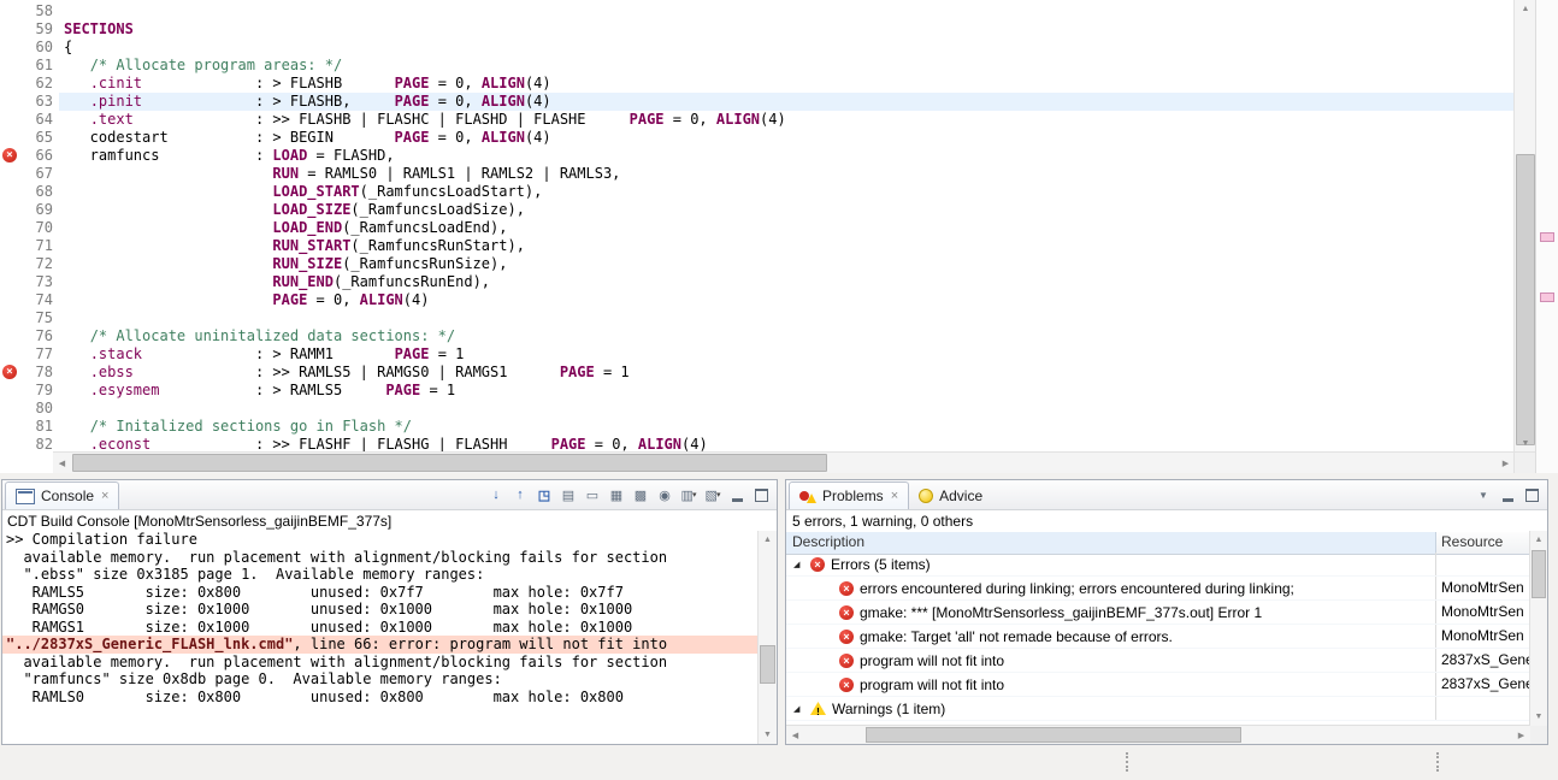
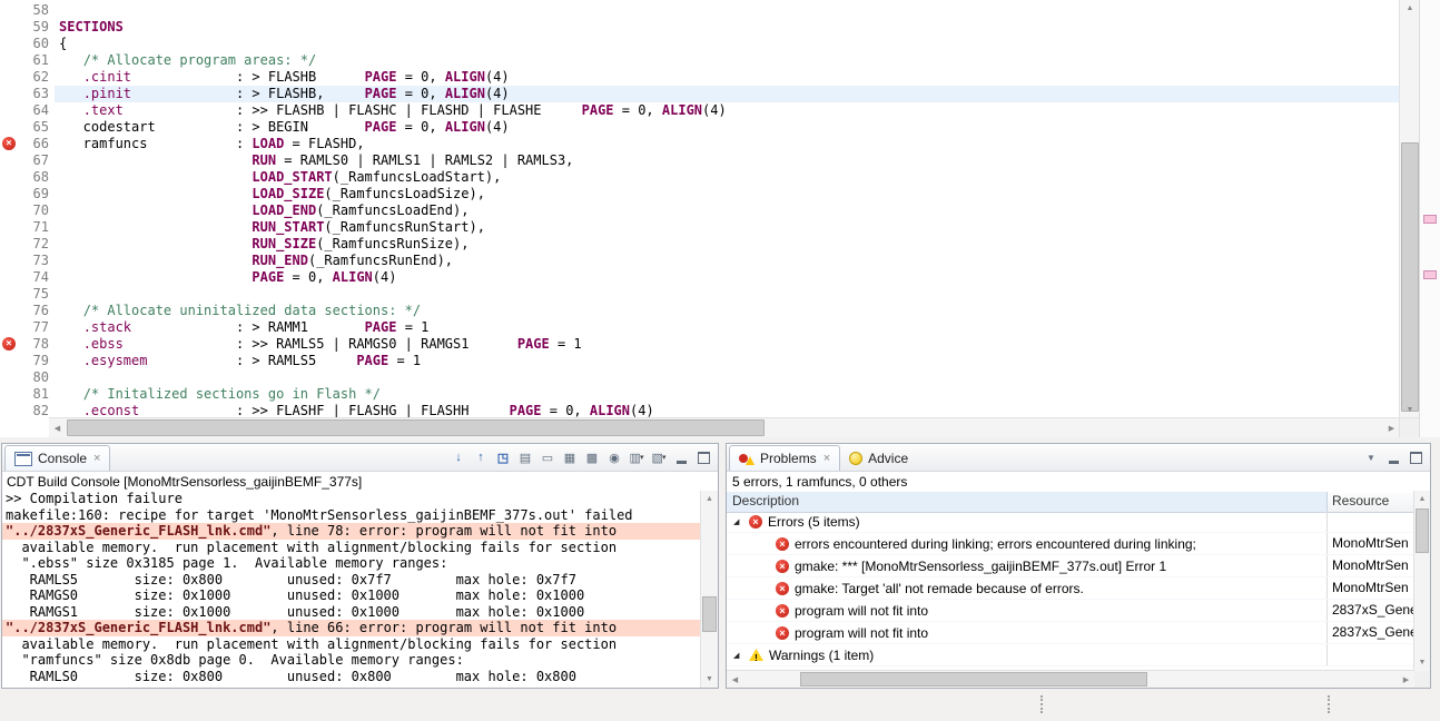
  58
  59
  SECTIONS
  60
  {
  61
  /* Allocate program areas: */
  62
  .cinit : > FLASHB PAGE = 0, ALIGN(4)
  63
  .pinit : > FLASHB, PAGE = 0, ALIGN(4)
  64
  .text : >> FLASHB | FLASHC | FLASHD | FLASHE PAGE = 0, ALIGN(4)
  65
  codestart : > BEGIN PAGE = 0, ALIGN(4)
  ×
  66
  ramfuncs : LOAD = FLASHD,
  67
  RUN = RAMLS0 | RAMLS1 | RAMLS2 | RAMLS3,
  68
  LOAD_START(_RamfuncsLoadStart),
  69
  LOAD_SIZE(_RamfuncsLoadSize),
  70
  LOAD_END(_RamfuncsLoadEnd),
  71
  RUN_START(_RamfuncsRunStart),
  72
  RUN_SIZE(_RamfuncsRunSize),
  73
  RUN_END(_RamfuncsRunEnd),
  74
  PAGE = 0, ALIGN(4)
  75
  76
  /* Allocate uninitalized data sections: */
  77
  .stack : > RAMM1 PAGE = 1
  ×
  78
  .ebss : >> RAMLS5 | RAMGS0 | RAMGS1 PAGE = 1
  79
  .esysmem : > RAMLS5 PAGE = 1
  80
  81
  /* Initalized sections go in Flash */
  82
  .econst : >> FLASHF | FLASHG | FLASHH PAGE = 0, ALIGN(4)
  Console
  ×
  ↓
  ↑
  ◳
  ▤
  ▭
  ▦
  ▩
  ◉
  ▥
  ▧
  CDT Build Console [MonoMtrSensorless_gaijinBEMF_377s]
  >> Compilation failure
+ makefile:160: recipe for target 'MonoMtrSensorless_gaijinBEMF_377s.out' failed
+ "../2837xS_Generic_FLASH_lnk.cmd", line 78: error: program will not fit into
  available memory. run placement with alignment/blocking fails for section
  ".ebss" size 0x3185 page 1. Available memory ranges:
  RAMLS5 size: 0x800 unused: 0x7f7 max hole: 0x7f7
  RAMGS0 size: 0x1000 unused: 0x1000 max hole: 0x1000
  RAMGS1 size: 0x1000 unused: 0x1000 max hole: 0x1000
  "../2837xS_Generic_FLASH_lnk.cmd", line 66: error: program will not fit into
  available memory. run placement with alignment/blocking fails for section
  "ramfuncs" size 0x8db page 0. Available memory ranges:
  RAMLS0 size: 0x800 unused: 0x800 max hole: 0x800
  Problems
  ×
  Advice
  ▼
- 5 errors, 1 warning, 0 others
+ 5 errors, 1 ramfuncs, 0 others
  Description
  Resource
  ×
  Errors (5 items)
  ×
  errors encountered during linking; errors encountered during linking;
  MonoMtrSen
  ×
  gmake: *** [MonoMtrSensorless_gaijinBEMF_377s.out] Error 1
  MonoMtrSen
  ×
  gmake: Target 'all' not remade because of errors.
  MonoMtrSen
  ×
  program will not fit into
  2837xS_Gen
  ×
  program will not fit into
  2837xS_Gen
  Warnings (1 item)
